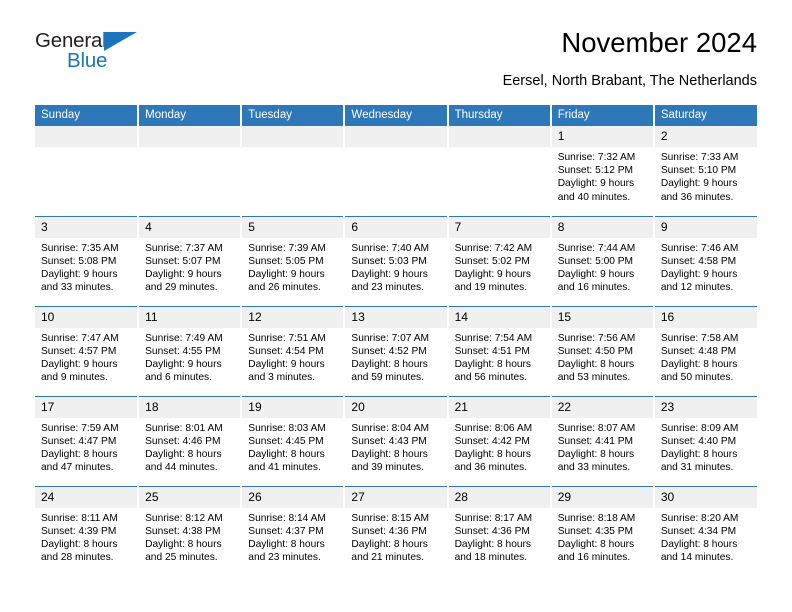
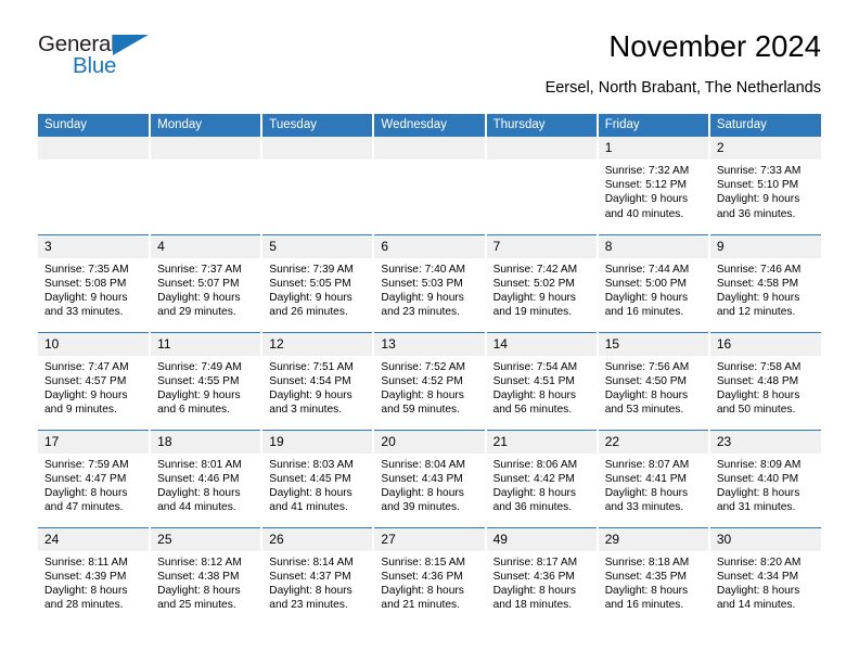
  General
  Blue
  November 2024
  Eersel, North Brabant, The Netherlands
  Sunday	Monday	Tuesday	Wednesday	Thursday	Friday	Saturday
  					1Sunrise: 7:32 AMSunset: 5:12 PMDaylight: 9 hoursand 40 minutes.	2Sunrise: 7:33 AMSunset: 5:10 PMDaylight: 9 hoursand 36 minutes.
  3Sunrise: 7:35 AMSunset: 5:08 PMDaylight: 9 hoursand 33 minutes.	4Sunrise: 7:37 AMSunset: 5:07 PMDaylight: 9 hoursand 29 minutes.	5Sunrise: 7:39 AMSunset: 5:05 PMDaylight: 9 hoursand 26 minutes.	6Sunrise: 7:40 AMSunset: 5:03 PMDaylight: 9 hoursand 23 minutes.	7Sunrise: 7:42 AMSunset: 5:02 PMDaylight: 9 hoursand 19 minutes.	8Sunrise: 7:44 AMSunset: 5:00 PMDaylight: 9 hoursand 16 minutes.	9Sunrise: 7:46 AMSunset: 4:58 PMDaylight: 9 hoursand 12 minutes.
- 10Sunrise: 7:47 AMSunset: 4:57 PMDaylight: 9 hoursand 9 minutes.	11Sunrise: 7:49 AMSunset: 4:55 PMDaylight: 9 hoursand 6 minutes.	12Sunrise: 7:51 AMSunset: 4:54 PMDaylight: 9 hoursand 3 minutes.	13Sunrise: 7:07 AMSunset: 4:52 PMDaylight: 8 hoursand 59 minutes.	14Sunrise: 7:54 AMSunset: 4:51 PMDaylight: 8 hoursand 56 minutes.	15Sunrise: 7:56 AMSunset: 4:50 PMDaylight: 8 hoursand 53 minutes.	16Sunrise: 7:58 AMSunset: 4:48 PMDaylight: 8 hoursand 50 minutes.
+ 10Sunrise: 7:47 AMSunset: 4:57 PMDaylight: 9 hoursand 9 minutes.	11Sunrise: 7:49 AMSunset: 4:55 PMDaylight: 9 hoursand 6 minutes.	12Sunrise: 7:51 AMSunset: 4:54 PMDaylight: 9 hoursand 3 minutes.	13Sunrise: 7:52 AMSunset: 4:52 PMDaylight: 8 hoursand 59 minutes.	14Sunrise: 7:54 AMSunset: 4:51 PMDaylight: 8 hoursand 56 minutes.	15Sunrise: 7:56 AMSunset: 4:50 PMDaylight: 8 hoursand 53 minutes.	16Sunrise: 7:58 AMSunset: 4:48 PMDaylight: 8 hoursand 50 minutes.
  17Sunrise: 7:59 AMSunset: 4:47 PMDaylight: 8 hoursand 47 minutes.	18Sunrise: 8:01 AMSunset: 4:46 PMDaylight: 8 hoursand 44 minutes.	19Sunrise: 8:03 AMSunset: 4:45 PMDaylight: 8 hoursand 41 minutes.	20Sunrise: 8:04 AMSunset: 4:43 PMDaylight: 8 hoursand 39 minutes.	21Sunrise: 8:06 AMSunset: 4:42 PMDaylight: 8 hoursand 36 minutes.	22Sunrise: 8:07 AMSunset: 4:41 PMDaylight: 8 hoursand 33 minutes.	23Sunrise: 8:09 AMSunset: 4:40 PMDaylight: 8 hoursand 31 minutes.
- 24Sunrise: 8:11 AMSunset: 4:39 PMDaylight: 8 hoursand 28 minutes.	25Sunrise: 8:12 AMSunset: 4:38 PMDaylight: 8 hoursand 25 minutes.	26Sunrise: 8:14 AMSunset: 4:37 PMDaylight: 8 hoursand 23 minutes.	27Sunrise: 8:15 AMSunset: 4:36 PMDaylight: 8 hoursand 21 minutes.	28Sunrise: 8:17 AMSunset: 4:36 PMDaylight: 8 hoursand 18 minutes.	29Sunrise: 8:18 AMSunset: 4:35 PMDaylight: 8 hoursand 16 minutes.	30Sunrise: 8:20 AMSunset: 4:34 PMDaylight: 8 hoursand 14 minutes.
+ 24Sunrise: 8:11 AMSunset: 4:39 PMDaylight: 8 hoursand 28 minutes.	25Sunrise: 8:12 AMSunset: 4:38 PMDaylight: 8 hoursand 25 minutes.	26Sunrise: 8:14 AMSunset: 4:37 PMDaylight: 8 hoursand 23 minutes.	27Sunrise: 8:15 AMSunset: 4:36 PMDaylight: 8 hoursand 21 minutes.	49Sunrise: 8:17 AMSunset: 4:36 PMDaylight: 8 hoursand 18 minutes.	29Sunrise: 8:18 AMSunset: 4:35 PMDaylight: 8 hoursand 16 minutes.	30Sunrise: 8:20 AMSunset: 4:34 PMDaylight: 8 hoursand 14 minutes.
